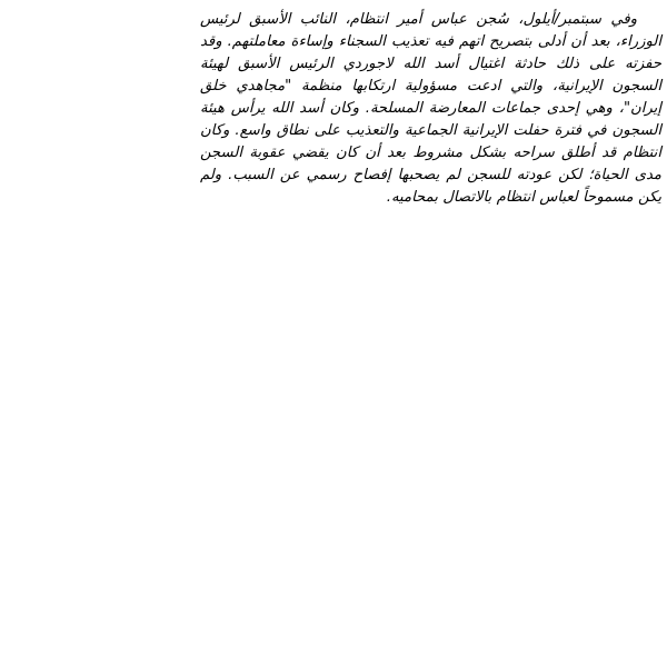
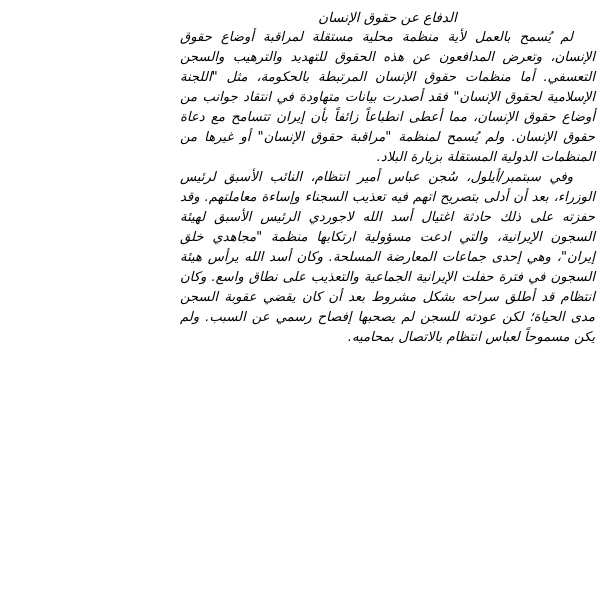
+ الدفاع عن حقوق الإنسان
+ لم يُسمح بالعمل لأية منظمة محلية مستقلة لمراقبة أوضاع حقوق الإنسان، وتعرض المدافعون عن هذه الحقوق للتهديد والترهيب والسجن التعسفي. أما منظمات حقوق الإنسان المرتبطة بالحكومة، مثل "اللجنة الإسلامية لحقوق الإنسان" فقد أصدرت بيانات متهاودة في انتقاد جوانب من أوضاع حقوق الإنسان، مما أعطى انطباعاً زائفاً بأن إيران تتسامح مع دعاة حقوق الإنسان. ولم يُسمح لمنظمة "مراقبة حقوق الإنسان" أو غيرها من المنظمات الدولية المستقلة بزيارة البلاد.
  وفي سبتمبر/أيلول، سُجن عباس أمير انتظام، النائب الأسبق لرئيس الوزراء، بعد أن أدلى بتصريح اتهم فيه تعذيب السجناء وإساءة معاملتهم. وقد حفزته على ذلك حادثة اغتيال أسد الله لاجوردي الرئيس الأسبق لهيئة السجون الإيرانية، والتي ادعت مسؤولية ارتكابها منظمة "مجاهدي خلق إيران"، وهي إحدى جماعات المعارضة المسلحة. وكان أسد الله يرأس هيئة السجون في فترة حفلت الإيرانية الجماعية والتعذيب على نطاق واسع. وكان انتظام قد أطلق سراحه بشكل مشروط بعد أن كان يقضي عقوبة السجن مدى الحياة؛ لكن عودته للسجن لم يصحبها إفصاح رسمي عن السبب. ولم يكن مسموحاً لعباس انتظام بالاتصال بمحاميه.
